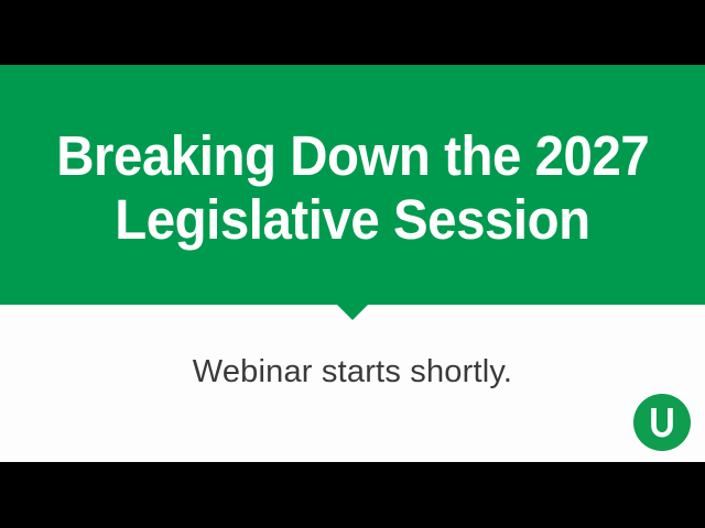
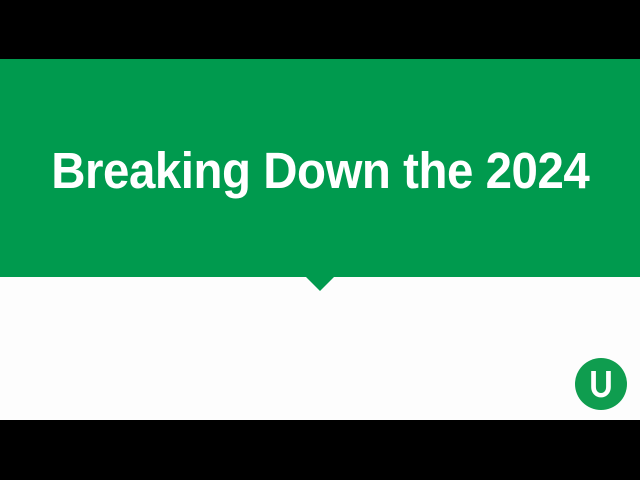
- Breaking Down the 2027
+ Breaking Down the 2024
- Legislative Session
- Webinar starts shortly.
